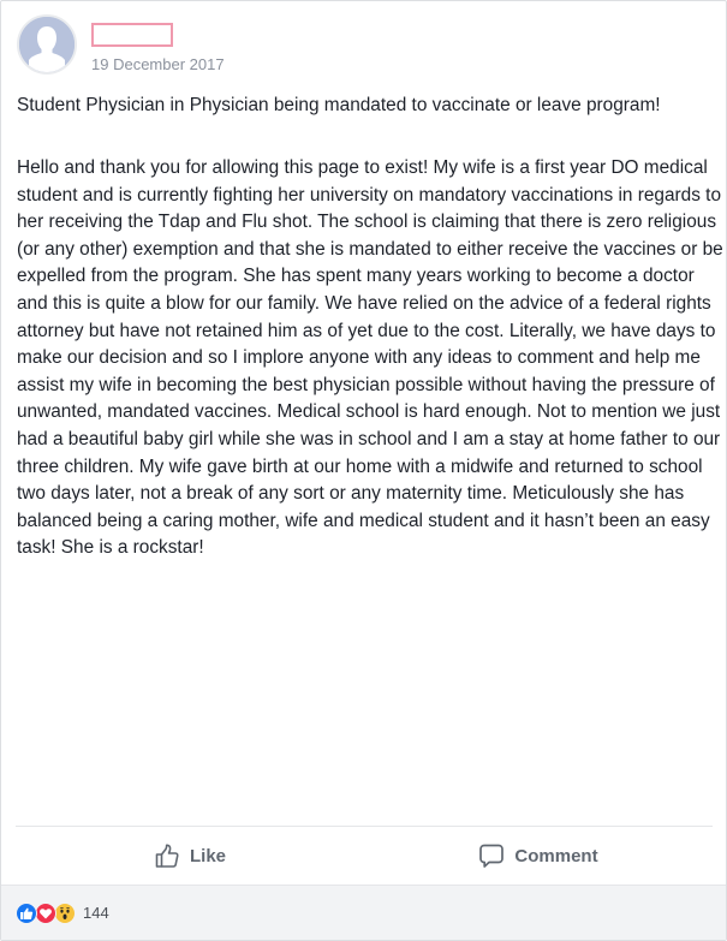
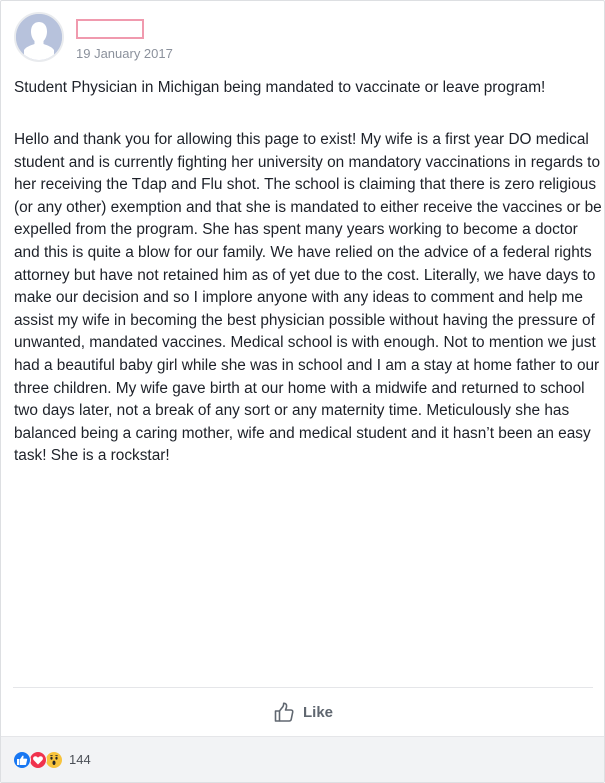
- 19 December 2017
+ 19 January 2017
- Student Physician in Physician being mandated to vaccinate or leave program!
+ Student Physician in Michigan being mandated to vaccinate or leave program!
- Hello and thank you for allowing this page to exist! My wife is a first year DO medical student and is currently fighting her university on mandatory vaccinations in regards to her receiving the Tdap and Flu shot. The school is claiming that there is zero religious (or any other) exemption and that she is mandated to either receive the vaccines or be expelled from the program. She has spent many years working to become a doctor and this is quite a blow for our family. We have relied on the advice of a federal rights attorney but have not retained him as of yet due to the cost. Literally, we have days to make our decision and so I implore anyone with any ideas to comment and help me assist my wife in becoming the best physician possible without having the pressure of unwanted, mandated vaccines. Medical school is hard enough. Not to mention we just had a beautiful baby girl while she was in school and I am a stay at home father to our three children. My wife gave birth at our home with a midwife and returned to school two days later, not a break of any sort or any maternity time. Meticulously she has balanced being a caring mother, wife and medical student and it hasn’t been an easy task! She is a rockstar!
+ Hello and thank you for allowing this page to exist! My wife is a first year DO medical student and is currently fighting her university on mandatory vaccinations in regards to her receiving the Tdap and Flu shot. The school is claiming that there is zero religious (or any other) exemption and that she is mandated to either receive the vaccines or be expelled from the program. She has spent many years working to become a doctor and this is quite a blow for our family. We have relied on the advice of a federal rights attorney but have not retained him as of yet due to the cost. Literally, we have days to make our decision and so I implore anyone with any ideas to comment and help me assist my wife in becoming the best physician possible without having the pressure of unwanted, mandated vaccines. Medical school is with enough. Not to mention we just had a beautiful baby girl while she was in school and I am a stay at home father to our three children. My wife gave birth at our home with a midwife and returned to school two days later, not a break of any sort or any maternity time. Meticulously she has balanced being a caring mother, wife and medical student and it hasn’t been an easy task! She is a rockstar!
  Like
- Comment
  144
